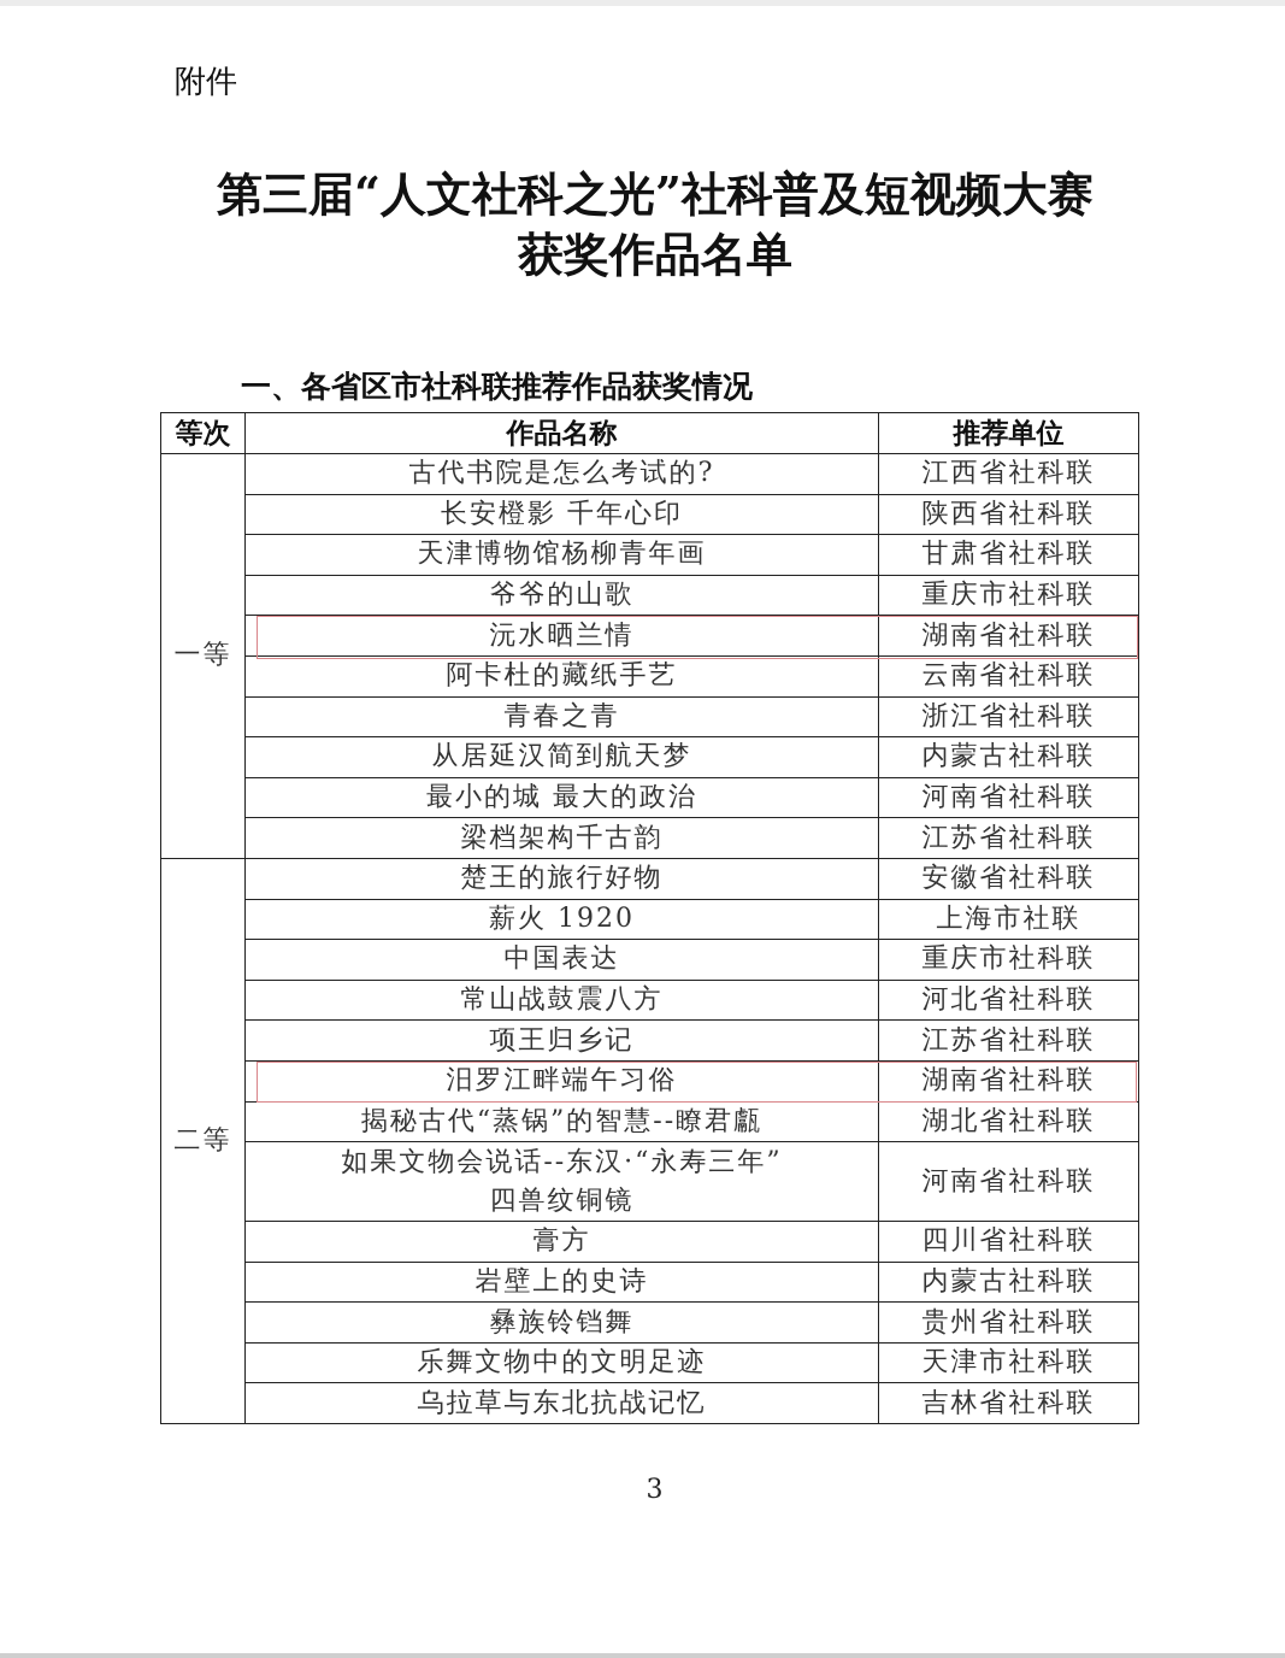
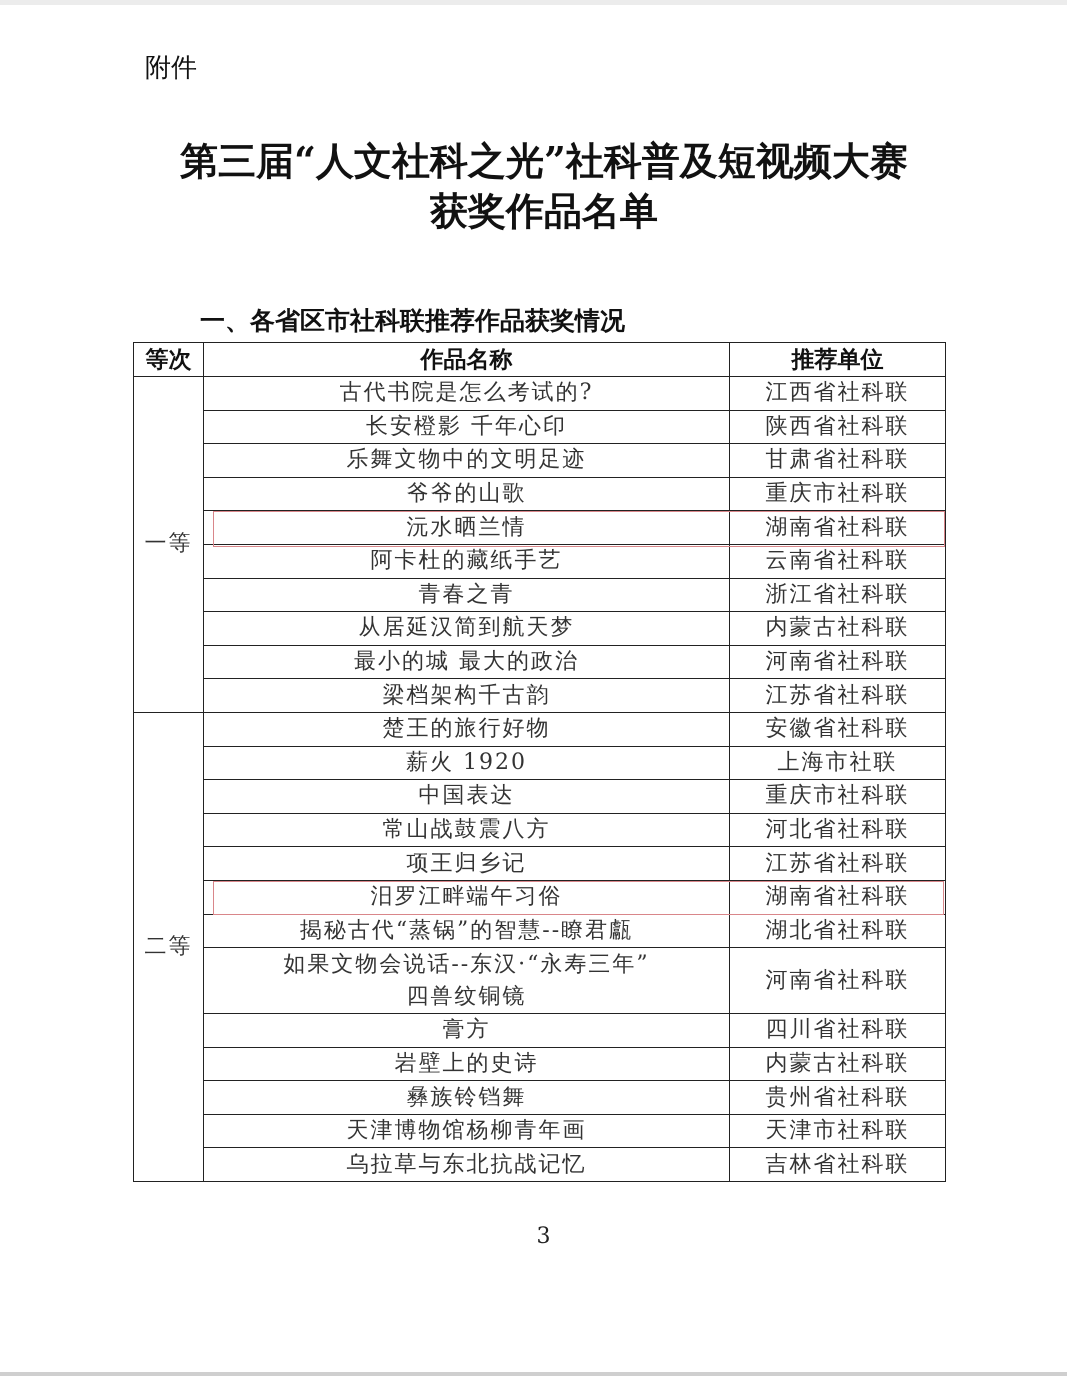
  附件
  第三届“人文社科之光”社科普及短视频大赛
  获奖作品名单
  一、各省区市社科联推荐作品获奖情况
  等次	作品名称	推荐单位
  一等	古代书院是怎么考试的?	江西省社科联
  长安橙影 千年心印	陕西省社科联
- 天津博物馆杨柳青年画	甘肃省社科联
+ 乐舞文物中的文明足迹	甘肃省社科联
  爷爷的山歌	重庆市社科联
  沅水晒兰情	湖南省社科联
  阿卡杜的藏纸手艺	云南省社科联
  青春之青	浙江省社科联
  从居延汉简到航天梦	内蒙古社科联
  最小的城 最大的政治	河南省社科联
  梁档架构千古韵	江苏省社科联
  二等	楚王的旅行好物	安徽省社科联
  薪火 1920	上海市社联
  中国表达	重庆市社科联
  常山战鼓震八方	河北省社科联
  项王归乡记	江苏省社科联
  汨罗江畔端午习俗	湖南省社科联
  揭秘古代“蒸锅”的智慧--瞭君甗	湖北省社科联
  如果文物会说话--东汉·“永寿三年” 四兽纹铜镜	河南省社科联
  膏方	四川省社科联
  岩壁上的史诗	内蒙古社科联
  彝族铃铛舞	贵州省社科联
- 乐舞文物中的文明足迹	天津市社科联
+ 天津博物馆杨柳青年画	天津市社科联
  乌拉草与东北抗战记忆	吉林省社科联
  3
